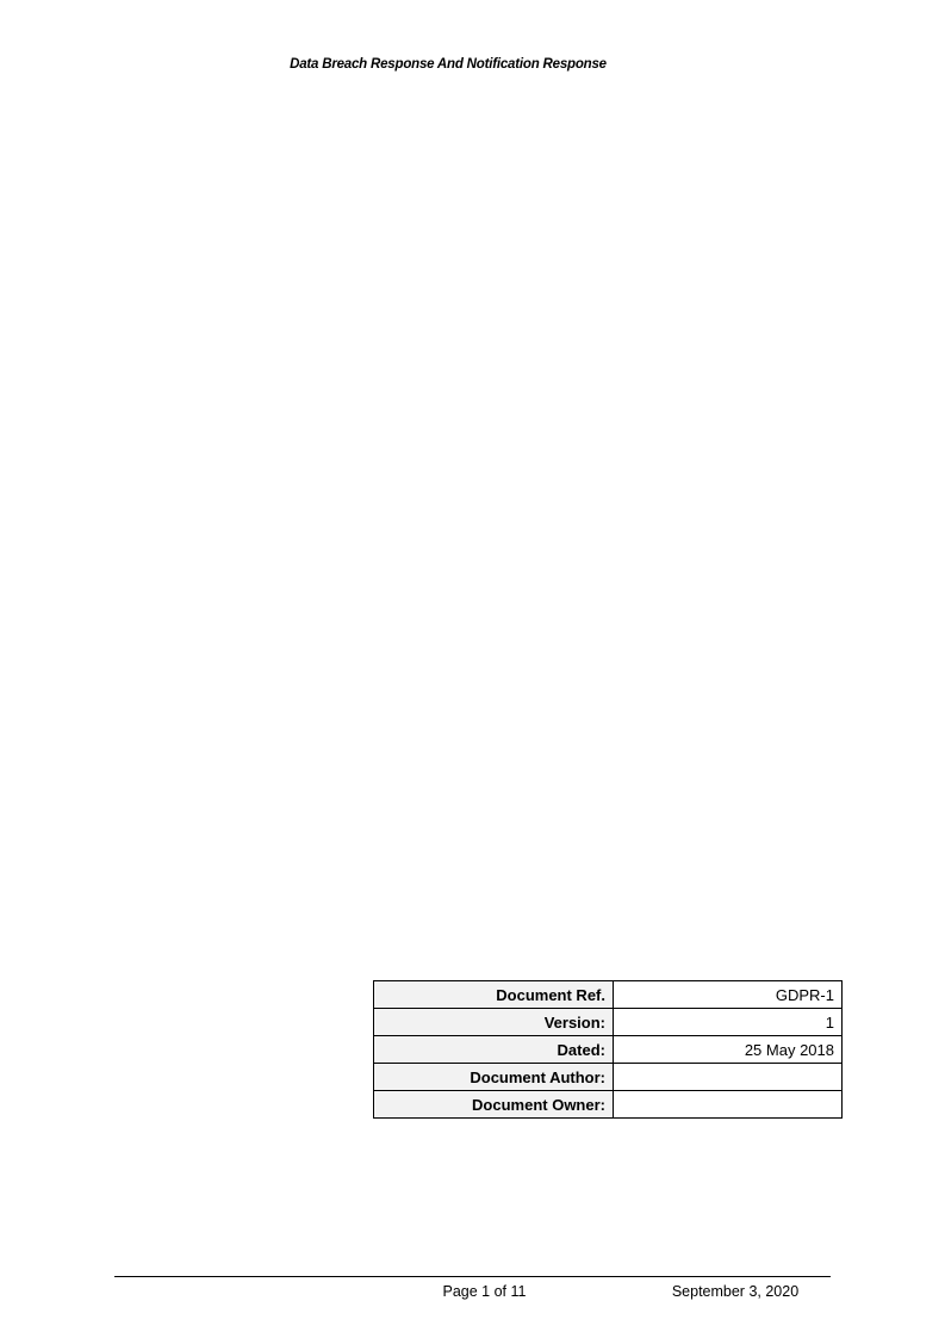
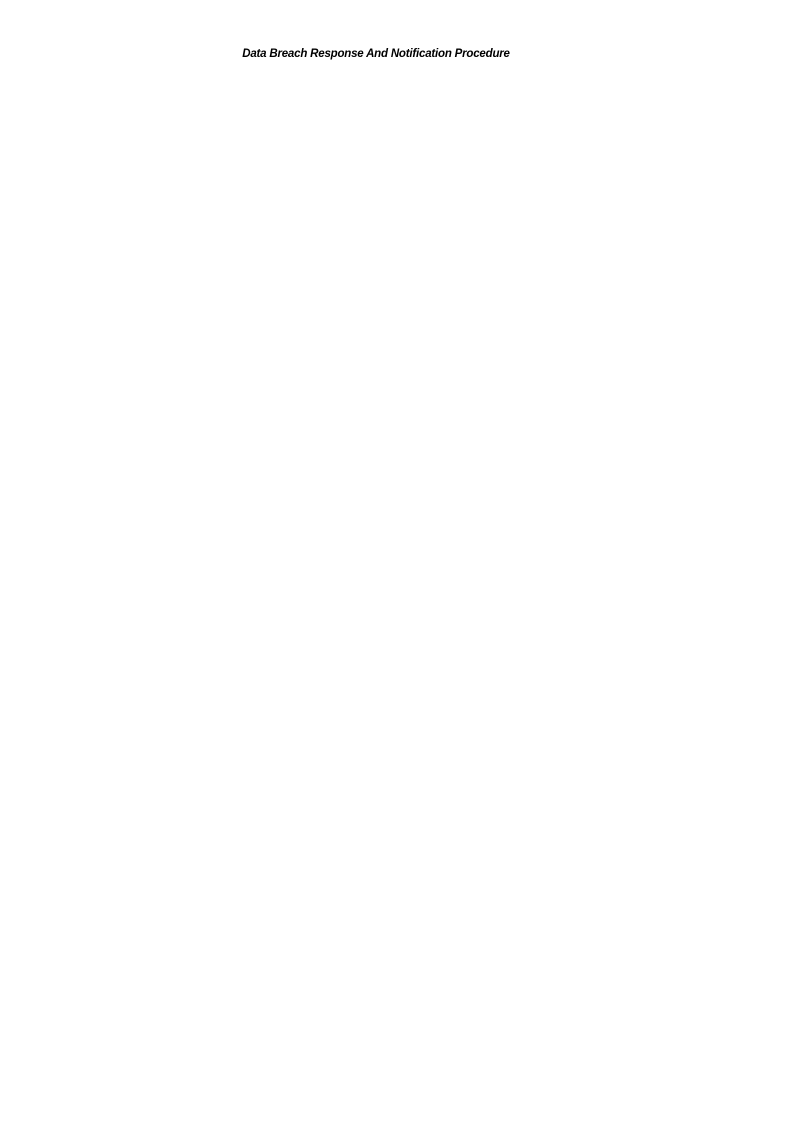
- Data Breach Response And Notification Response
+ Data Breach Response And Notification Procedure
- Document Ref.	GDPR-1
- Version:	1
- Dated:	25 May 2018
- Document Author:
- Document Owner:
- Page 1 of 11
- September 3, 2020
